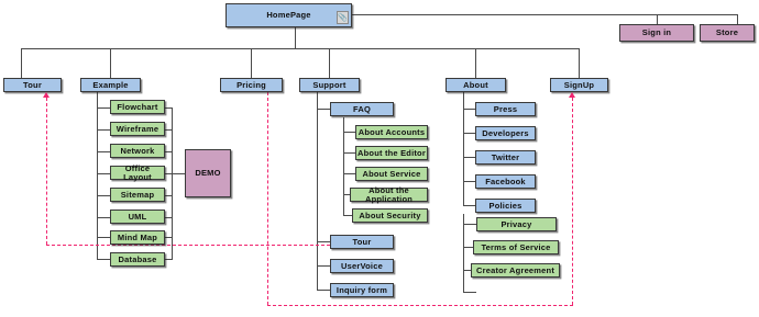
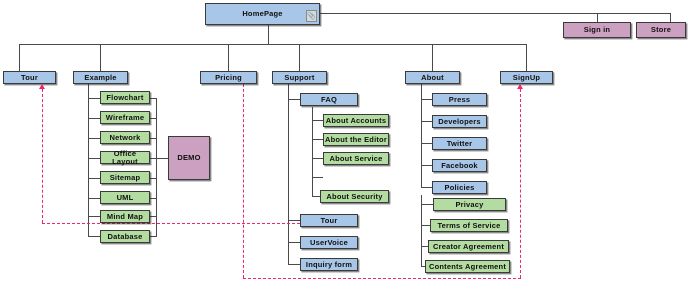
  HomePage
  Sign in
  Store
  Tour
  Example
  Pricing
  Support
  About
  SignUp
  Flowchart
  Wireframe
  Network
  Office Layout
  Sitemap
  UML
  Mind Map
  Database
  DEMO
  FAQ
  Tour
  UserVoice
  Inquiry form
  About Accounts
  About the Editor
  About Service
- About the Application
  About Security
  Press
  Developers
  Twitter
  Facebook
  Policies
  Privacy
  Terms of Service
  Creator Agreement
+ Contents Agreement
